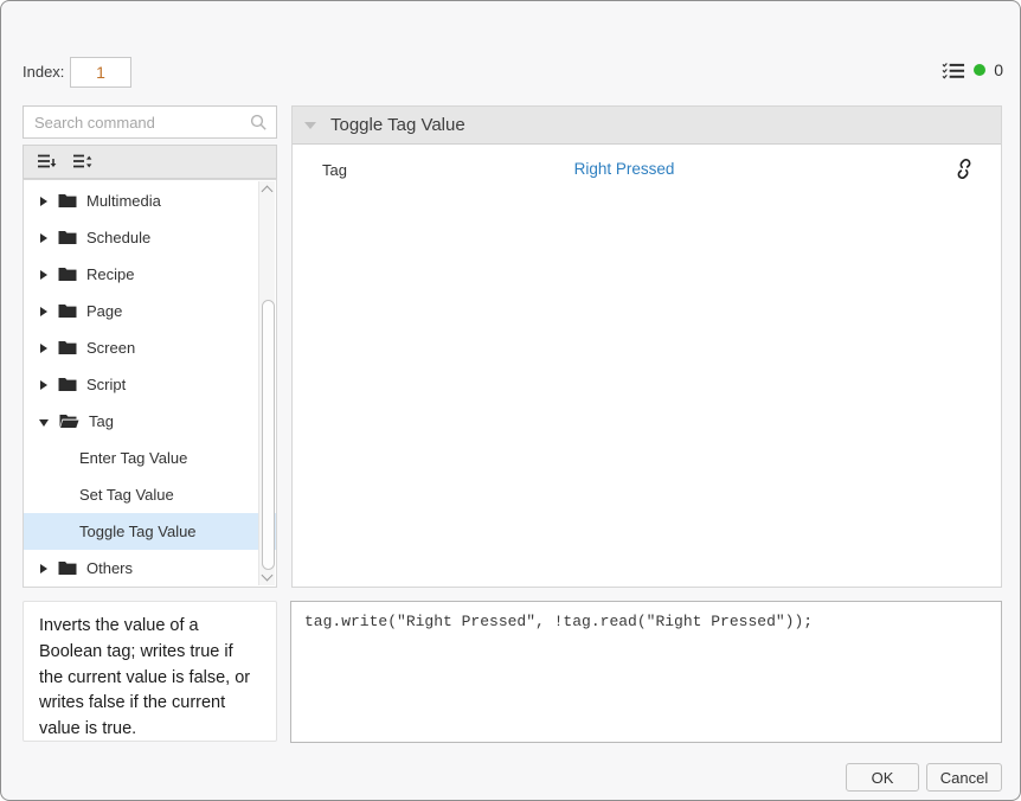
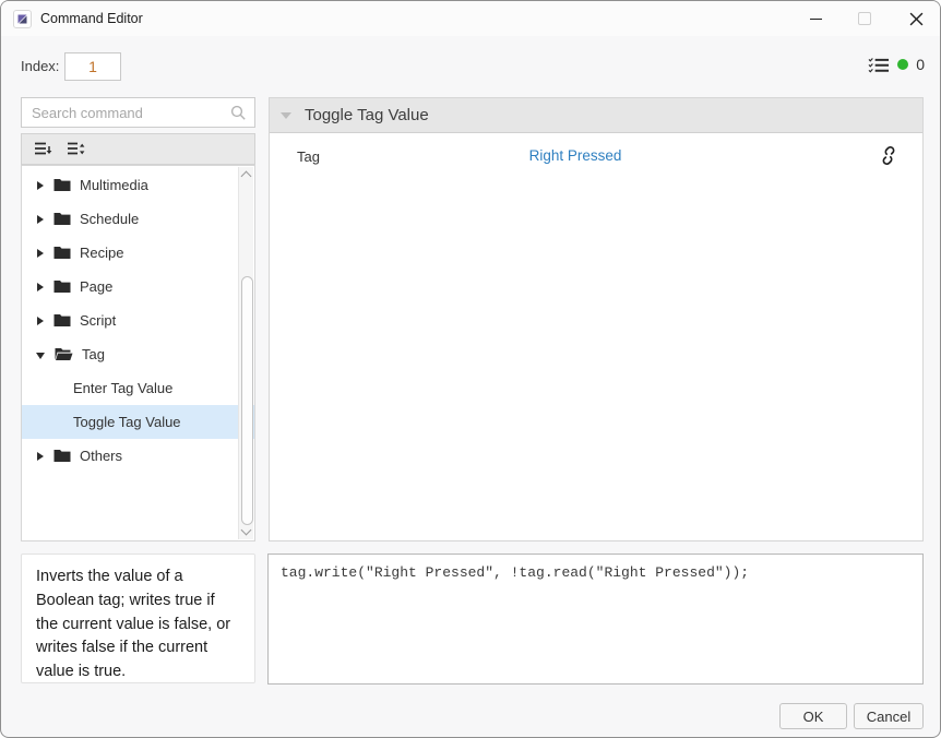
+ Command Editor
  Index:
  1
  0
  Search command
  Multimedia
  Schedule
  Recipe
  Page
- Screen
  Script
  Tag
  Enter Tag Value
- Set Tag Value
  Toggle Tag Value
  Others
  Inverts the value of a Boolean tag; writes true if the current value is false, or writes false if the current value is true.
  Toggle Tag Value
  Tag
  Right Pressed
  tag.write("Right Pressed", !tag.read("Right Pressed"));
  OK
  Cancel
